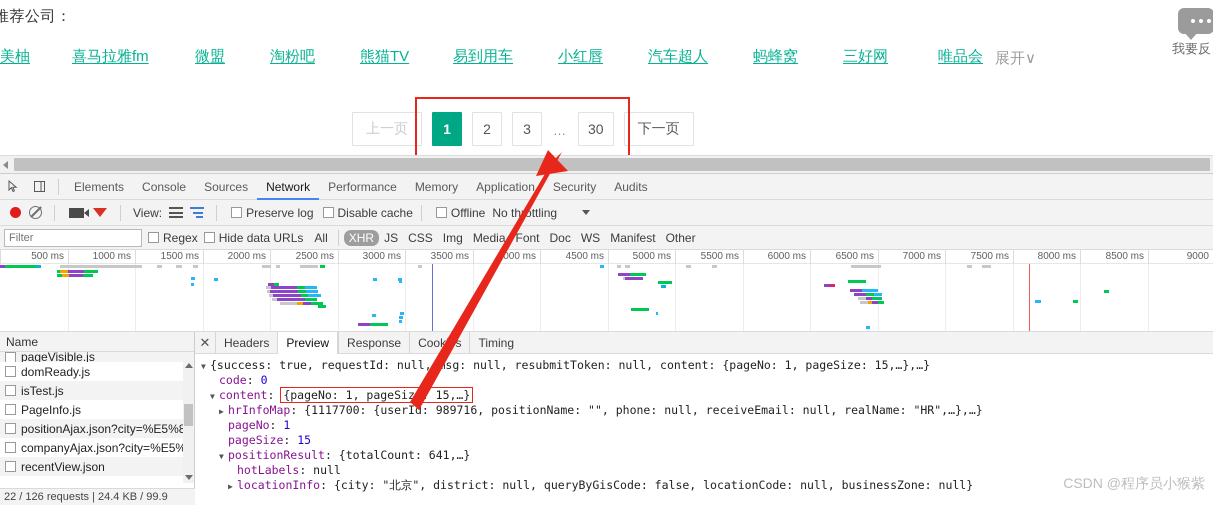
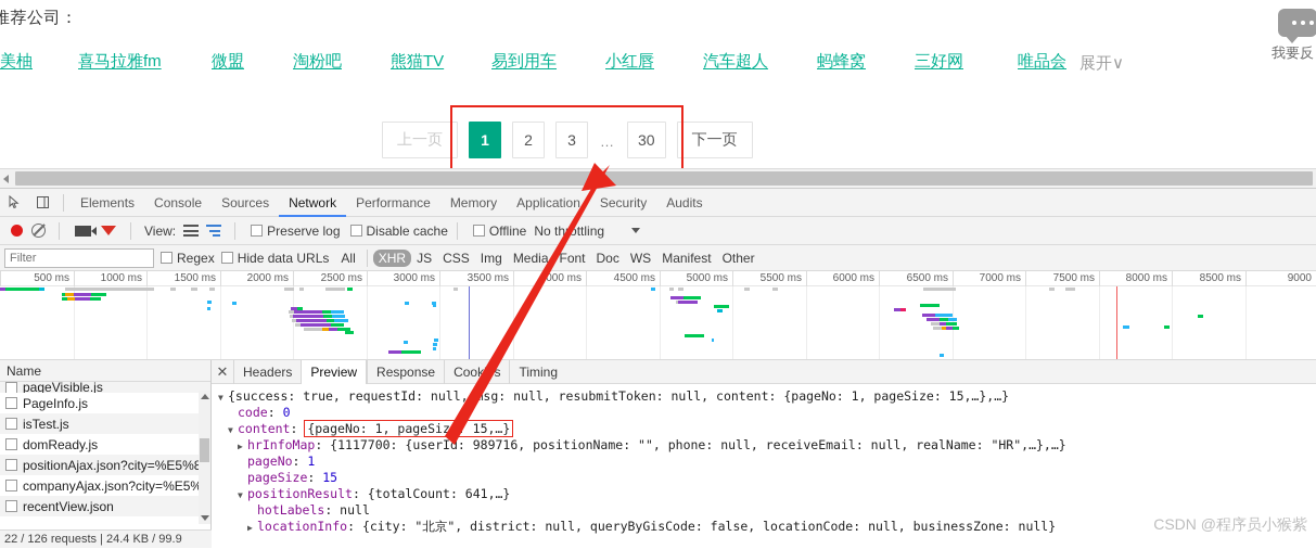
  推荐公司：
  美柚
  喜马拉雅fm
  微盟
  淘粉吧
  熊猫TV
  易到用车
  小红唇
  汽车超人
  蚂蜂窝
  三好网
  唯品会
  展开∨
  上一页
  1
  2
  3
  …
  30
  下一页
  我要反
  Elements
  Console
  Sources
  Network
  Performance
  Memory
  Application
  Security
  Audits
  View:
  Preserve log
  Disable cache
  Offline
  No thttling
  Filter
  Regex
  Hide data URLs
  All
  XHR
  JS
  CSS
  Img
  Media
  Font
  Doc
  WS
  Manifest
  Other
  500 ms
  1000 ms
  1500 ms
  2000 ms
  2500 ms
  3000 ms
  3500 ms
  000 ms
  4500 ms
  5000 ms
  5500 ms
  6000 ms
  6500 ms
  7000 ms
  7500 ms
  8000 ms
  8500 ms
  9000
  Name
  pageVisible.js
- domReady.js
+ PageInfo.js
  isTest.js
- PageInfo.js
+ domReady.js
  positionAjax.json?city=%E5%
  companyAjax.json?city=%E5%
  recentView.json
  22 / 126 requests | 24.4 KB / 99.9
  ✕
  Headers
  Preview
  Response
  Cooks
  Timing
  ▼ {success: true, requestId: null,sg: null, resubmitToken: null, content: {pageNo: 1, pageSize: 15,…},…}
  code: 0
  ▼ content: {pageNo: 1, pageSiz 15,…}
  ▶ hrInfoMap: {1117700: {userId: 989716, positionName: "", phone: null, receiveEmail: null, realName: "HR",…},…}
  pageNo: 1
  pageSize: 15
  ▼ positionResult: {totalCount: 641,…}
  hotLabels: null
  ▶ locationInfo: {city: "北京", district: null, queryByGisCode: false, locationCode: null, businessZone: null}
  CSDN @程序员小猴紫
